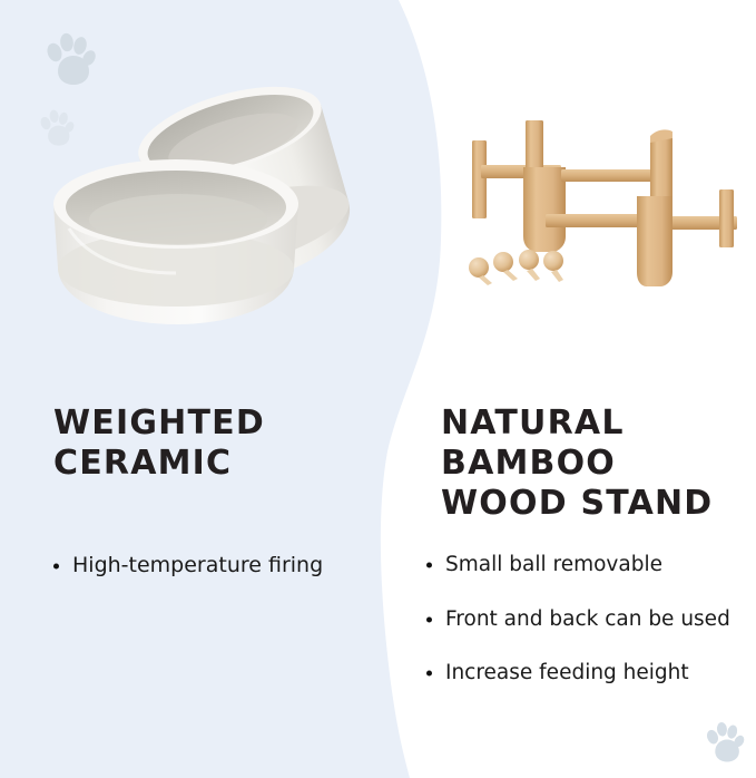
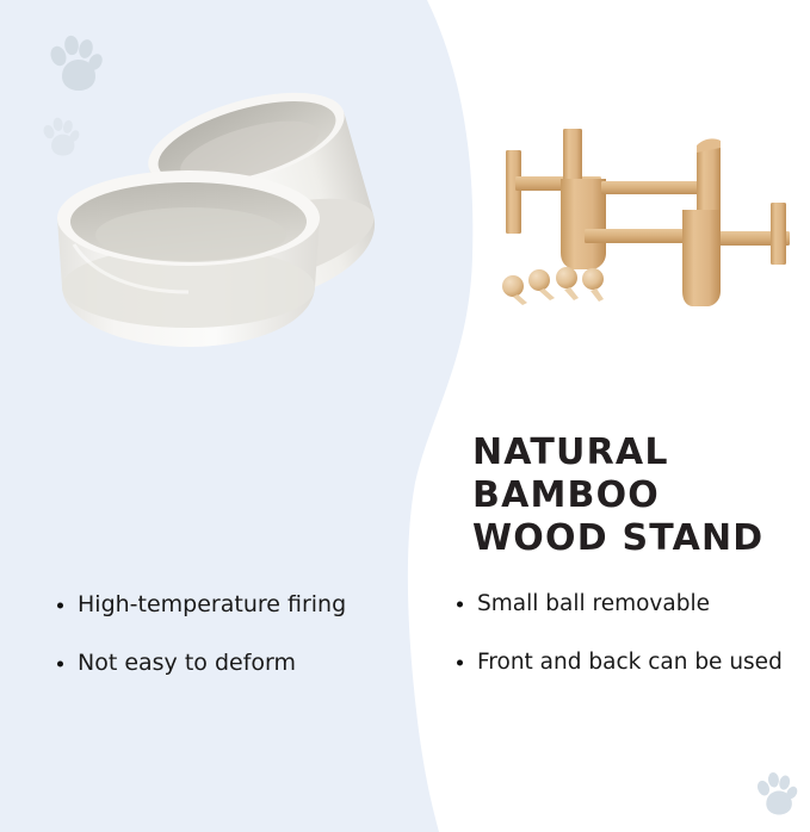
- WEIGHTED CERAMIC
  High-temperature firing
+ Not easy to deform
  NATURAL BAMBOO
  WOOD STAND
  Small ball removable
  Front and back can be used
- Increase feeding height
